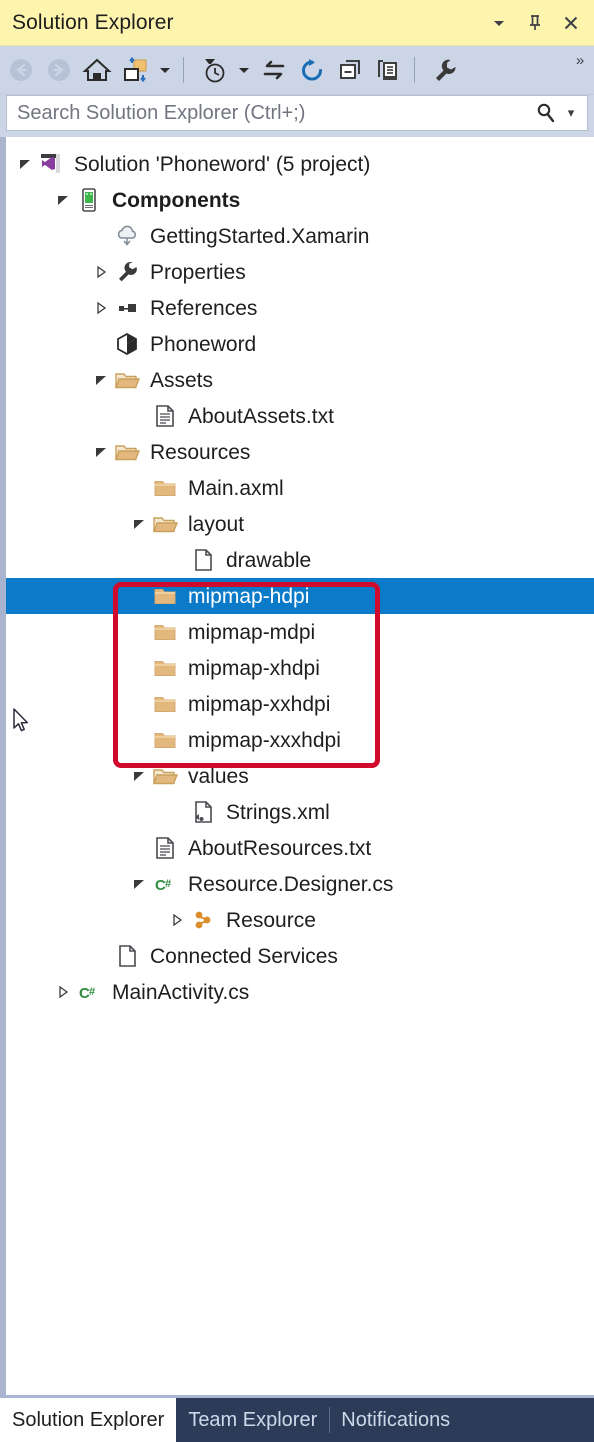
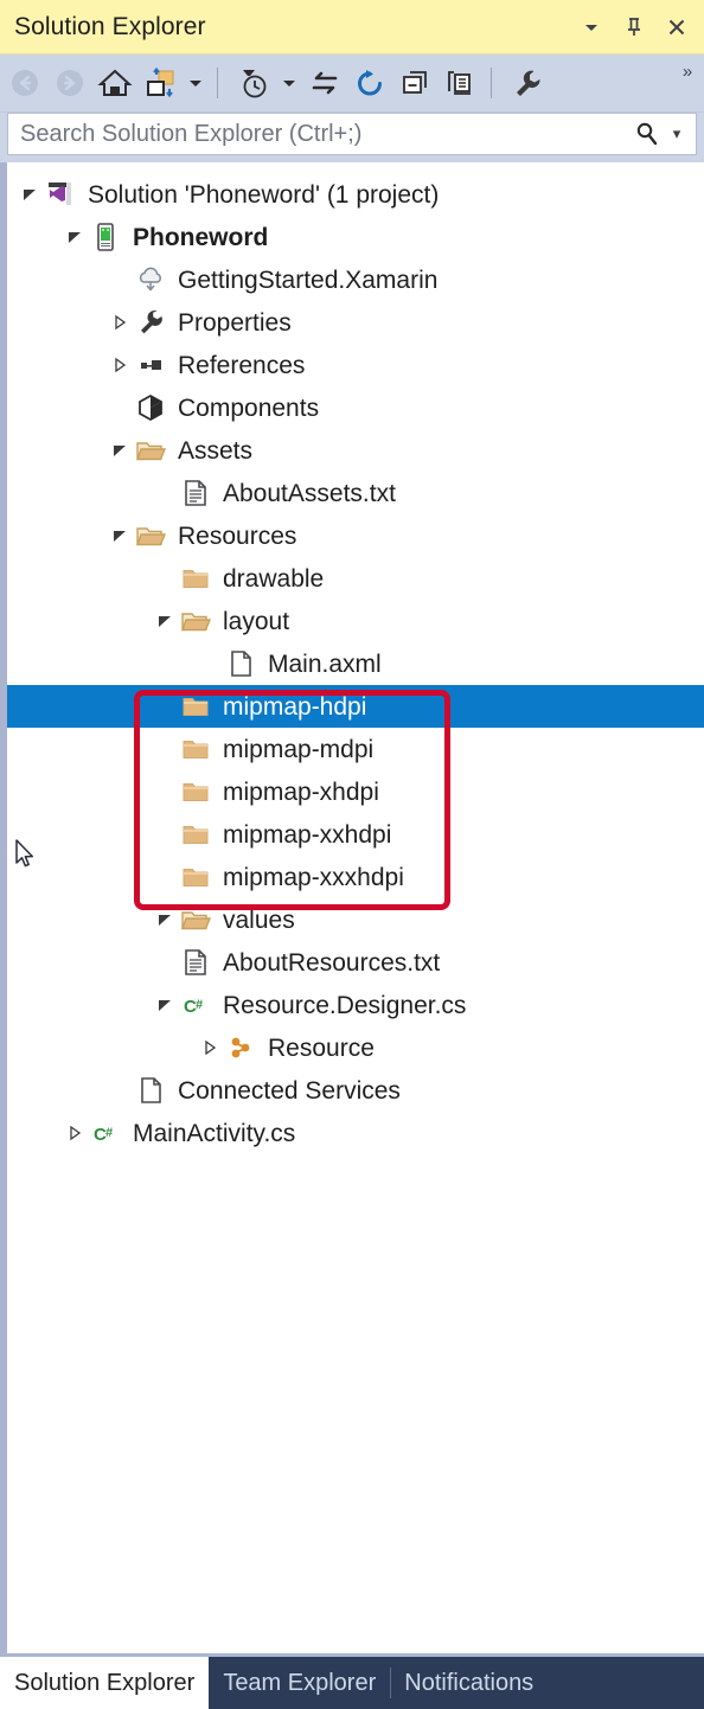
  Solution Explorer
  »
  Search Solution Explorer (Ctrl+;)
  ▾
- Solution 'Phoneword' (5 project)
+ Solution 'Phoneword' (1 project)
- Components
+ Phoneword
  GettingStarted.Xamarin
  Properties
  References
- Phoneword
+ Components
  Assets
  AboutAssets.txt
  Resources
- Main.axml
+ drawable
  layout
- drawable
+ Main.axml
  mipmap-hdpi
  mipmap-mdpi
  mipmap-xhdpi
  mipmap-xxhdpi
  mipmap-xxxhdpi
  values
- Strings.xml
  AboutResources.txt
  C
  #
  Resource.Designer.cs
  Resource
  Connected Services
  C
  #
  MainActivity.cs
  Solution Explorer
  Team Explorer
  Notifications
